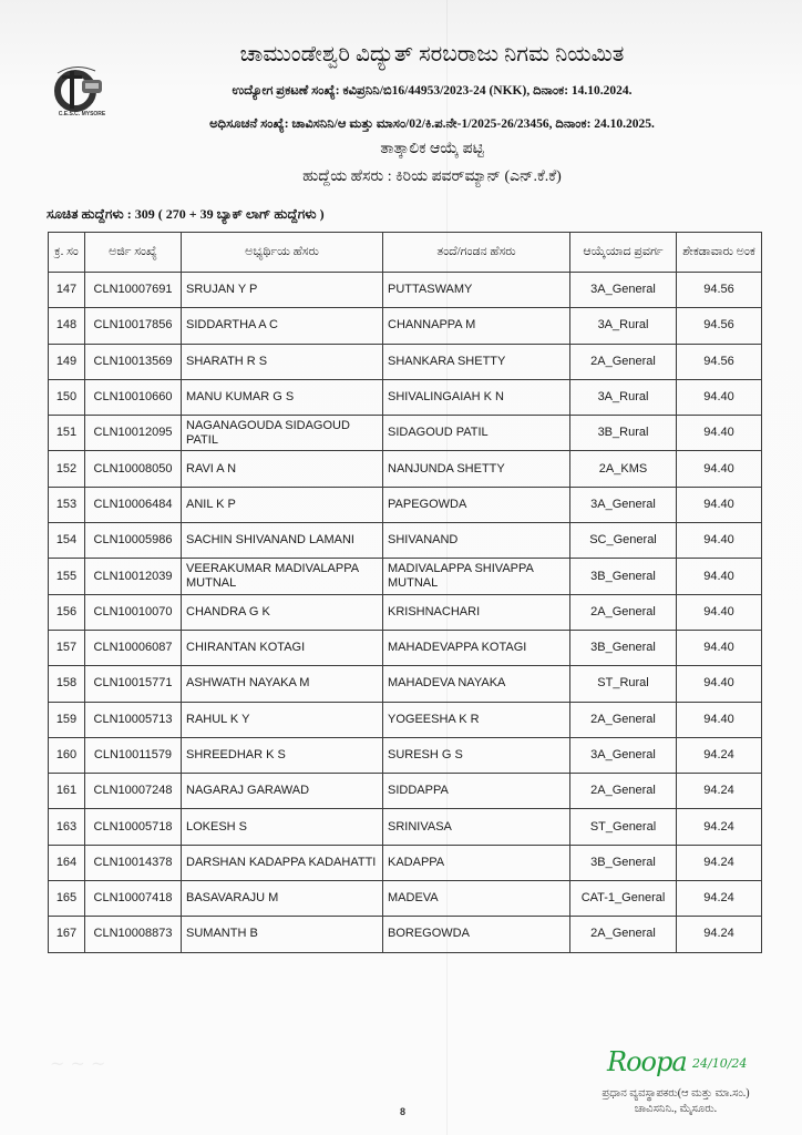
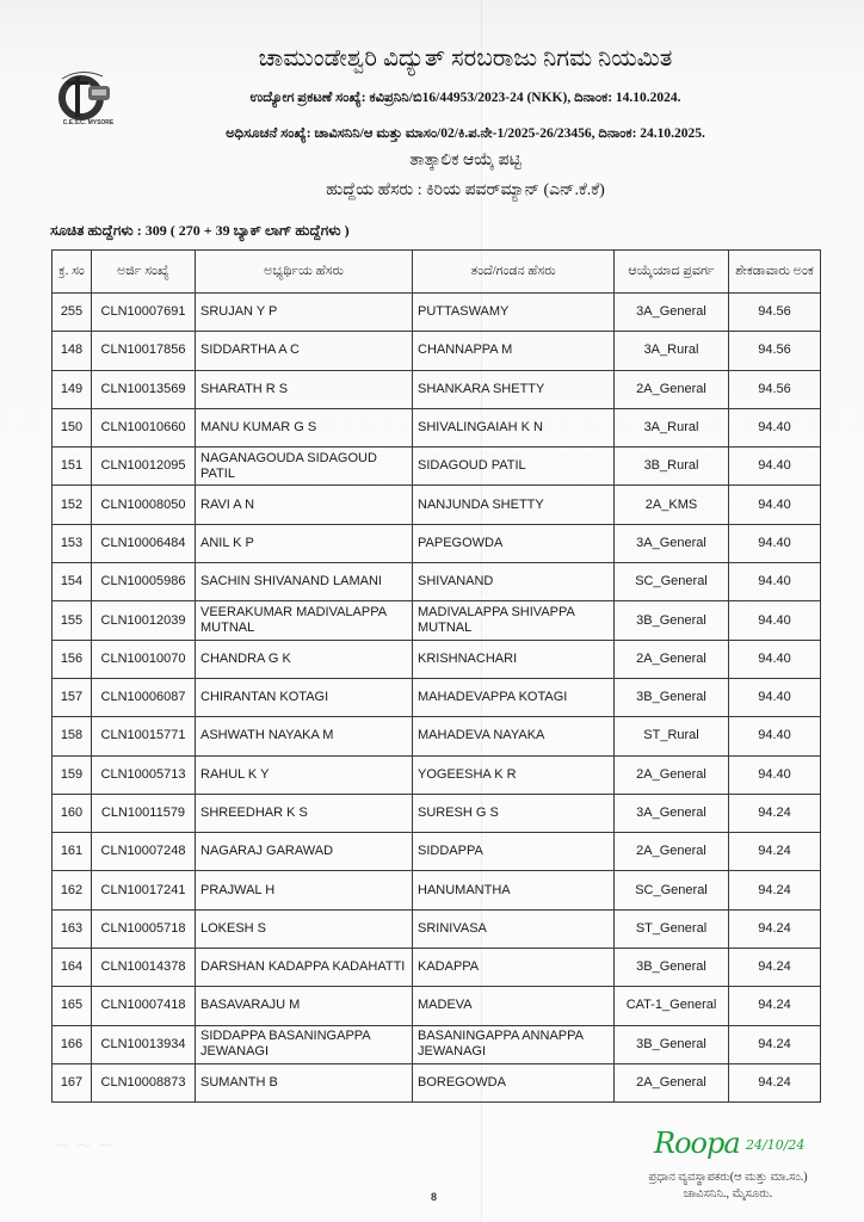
  ಚಾಮುಂಡೇಶ್ವರಿ ವಿದ್ಯುತ್ ಸರಬರಾಜು ನಿಗಮ ನಿಯಮಿತ
  ಉದ್ಯೋಗ ಪ್ರಕಟಣೆ ಸಂಖ್ಯೆ: ಕವಿಪ್ರನಿನಿ/ಬಿ16/44953/2023-24 (NKK), ದಿನಾಂಕ: 14.10.2024.
  ಅಧಿಸೂಚನೆ ಸಂಖ್ಯೆ: ಚಾವಿಸನಿನಿ/ಆ ಮತ್ತು ಮಾಸಂ/02/ಕಿ.ಪ.ನೇ-1/2025-26/23456, ದಿನಾಂಕ: 24.10.2025.
  ತಾತ್ಕಾಲಿಕ ಆಯ್ಕೆ ಪಟ್ಟಿ
  ಹುದ್ದೆಯ ಹೆಸರು : ಕಿರಿಯ ಪವರ್‌ಮ್ಯಾನ್ (ಎನ್.ಕೆ.ಕೆ)
  ಸೂಚಿತ ಹುದ್ದೆಗಳು : 309 ( 270 + 39 ಬ್ಯಾಕ್ ಲಾಗ್ ಹುದ್ದೆಗಳು )
  ಕ್ರ. ಸಂ	ಅರ್ಜಿ ಸಂಖ್ಯೆ	ಅಭ್ಯರ್ಥಿಯ ಹೆಸರು	ತಂದೆ/ಗಂಡನ ಹೆಸರು	ಆಯ್ಕೆಯಾದ ಪ್ರವರ್ಗ	ಶೇಕಡಾವಾರು ಅಂಕ
- 147	CLN10007691	SRUJAN Y P	PUTTASWAMY	3A_General	94.56
+ 255	CLN10007691	SRUJAN Y P	PUTTASWAMY	3A_General	94.56
  148	CLN10017856	SIDDARTHA A C	CHANNAPPA M	3A_Rural	94.56
  149	CLN10013569	SHARATH R S	SHANKARA SHETTY	2A_General	94.56
  150	CLN10010660	MANU KUMAR G S	SHIVALINGAIAH K N	3A_Rural	94.40
  151	CLN10012095	NAGANAGOUDA SIDAGOUD PATIL	SIDAGOUD PATIL	3B_Rural	94.40
  152	CLN10008050	RAVI A N	NANJUNDA SHETTY	2A_KMS	94.40
  153	CLN10006484	ANIL K P	PAPEGOWDA	3A_General	94.40
  154	CLN10005986	SACHIN SHIVANAND LAMANI	SHIVANAND	SC_General	94.40
  155	CLN10012039	VEERAKUMAR MADIVALAPPA MUTNAL	MADIVALAPPA SHIVAPPA MUTNAL	3B_General	94.40
  156	CLN10010070	CHANDRA G K	KRISHNACHARI	2A_General	94.40
  157	CLN10006087	CHIRANTAN KOTAGI	MAHADEVAPPA KOTAGI	3B_General	94.40
  158	CLN10015771	ASHWATH NAYAKA M	MAHADEVA NAYAKA	ST_Rural	94.40
  159	CLN10005713	RAHUL K Y	YOGEESHA K R	2A_General	94.40
  160	CLN10011579	SHREEDHAR K S	SURESH G S	3A_General	94.24
  161	CLN10007248	NAGARAJ GARAWAD	SIDDAPPA	2A_General	94.24
+ 162	CLN10017241	PRAJWAL H	HANUMANTHA	SC_General	94.24
  163	CLN10005718	LOKESH S	SRINIVASA	ST_General	94.24
  164	CLN10014378	DARSHAN KADAPPA KADAHATTI	KADAPPA	3B_General	94.24
  165	CLN10007418	BASAVARAJU M	MADEVA	CAT-1_General	94.24
+ 166	CLN10013934	SIDDAPPA BASANINGAPPA JEWANAGI	BASANINGAPPA ANNAPPA JEWANAGI	3B_General	94.24
  167	CLN10008873	SUMANTH B	BOREGOWDA	2A_General	94.24
  Roopa
  24/10/24
  ಪ್ರಧಾನ ವ್ಯವಸ್ಥಾಪಕರು(ಆ ಮತ್ತು ಮಾ.ಸಂ.)
  ಚಾವಿಸನಿನಿ., ಮೈಸೂರು.
  8
